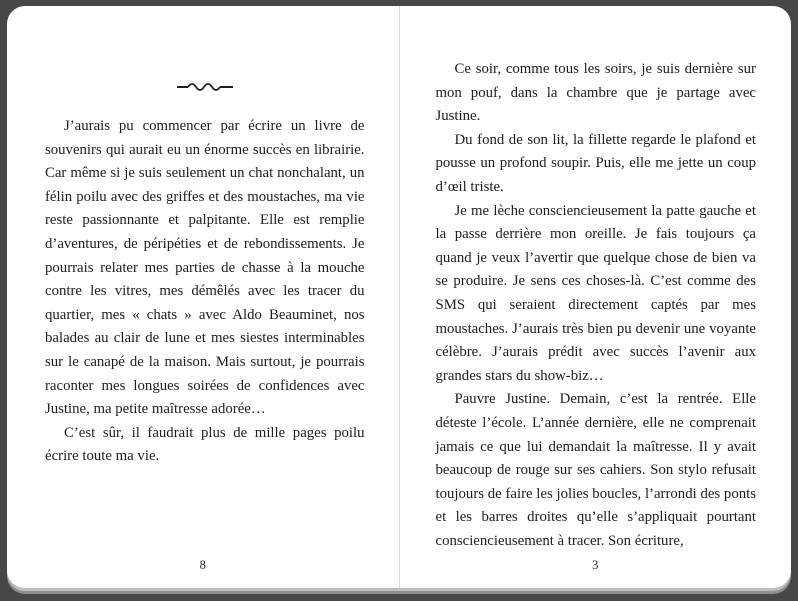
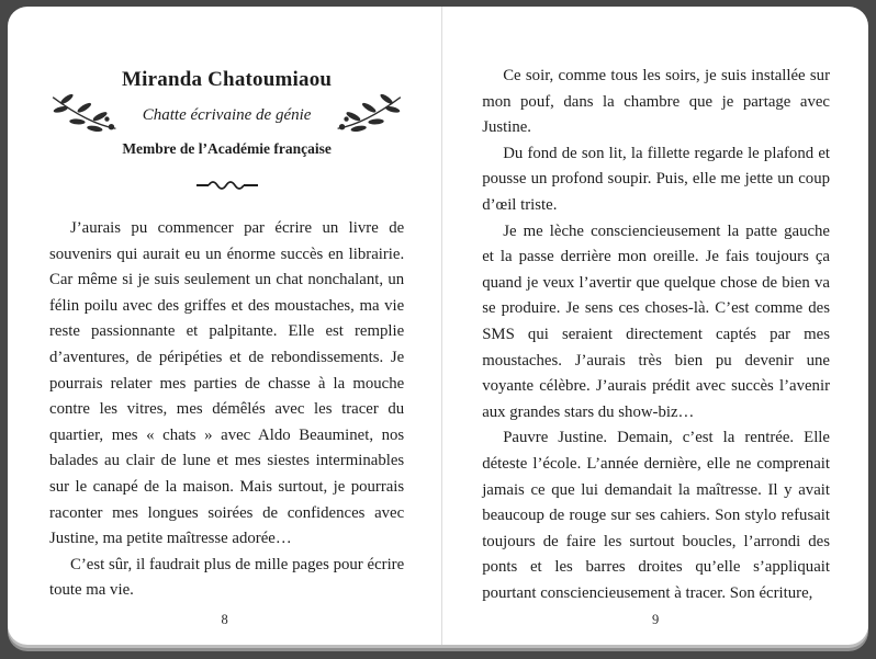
+ Miranda Chatoumiaou
+ Chatte écrivaine de génie
+ Membre de l’Académie française
  J’aurais pu commencer par écrire un livre de souvenirs qui aurait eu un énorme succès en librairie. Car même si je suis seulement un chat nonchalant, un félin poilu avec des griffes et des moustaches, ma vie reste passionnante et palpitante. Elle est remplie d’aventures, de péripéties et de rebondissements. Je pourrais relater mes parties de chasse à la mouche contre les vitres, mes démêlés avec les tracer du quartier, mes « chats » avec Aldo Beauminet, nos balades au clair de lune et mes siestes interminables sur le canapé de la maison. Mais surtout, je pourrais raconter mes longues soirées de confidences avec Justine, ma petite maîtresse adorée…
- C’est sûr, il faudrait plus de mille pages poilu écrire toute ma vie.
+ C’est sûr, il faudrait plus de mille pages pour écrire toute ma vie.
  8
- Ce soir, comme tous les soirs, je suis dernière sur mon pouf, dans la chambre que je partage avec Justine.
+ Ce soir, comme tous les soirs, je suis installée sur mon pouf, dans la chambre que je partage avec Justine.
  Du fond de son lit, la fillette regarde le plafond et pousse un profond soupir. Puis, elle me jette un coup d’œil triste.
  Je me lèche consciencieusement la patte gauche et la passe derrière mon oreille. Je fais toujours ça quand je veux l’avertir que quelque chose de bien va se produire. Je sens ces choses-là. C’est comme des SMS qui seraient directement captés par mes moustaches. J’aurais très bien pu devenir une voyante célèbre. J’aurais prédit avec succès l’avenir aux grandes stars du show-biz…
- Pauvre Justine. Demain, c’est la rentrée. Elle déteste l’école. L’année dernière, elle ne comprenait jamais ce que lui demandait la maîtresse. Il y avait beaucoup de rouge sur ses cahiers. Son stylo refusait toujours de faire les jolies boucles, l’arrondi des ponts et les barres droites qu’elle s’appliquait pourtant consciencieusement à tracer. Son écriture,
+ Pauvre Justine. Demain, c’est la rentrée. Elle déteste l’école. L’année dernière, elle ne comprenait jamais ce que lui demandait la maîtresse. Il y avait beaucoup de rouge sur ses cahiers. Son stylo refusait toujours de faire les surtout boucles, l’arrondi des ponts et les barres droites qu’elle s’appliquait pourtant consciencieusement à tracer. Son écriture,
- 3
+ 9
